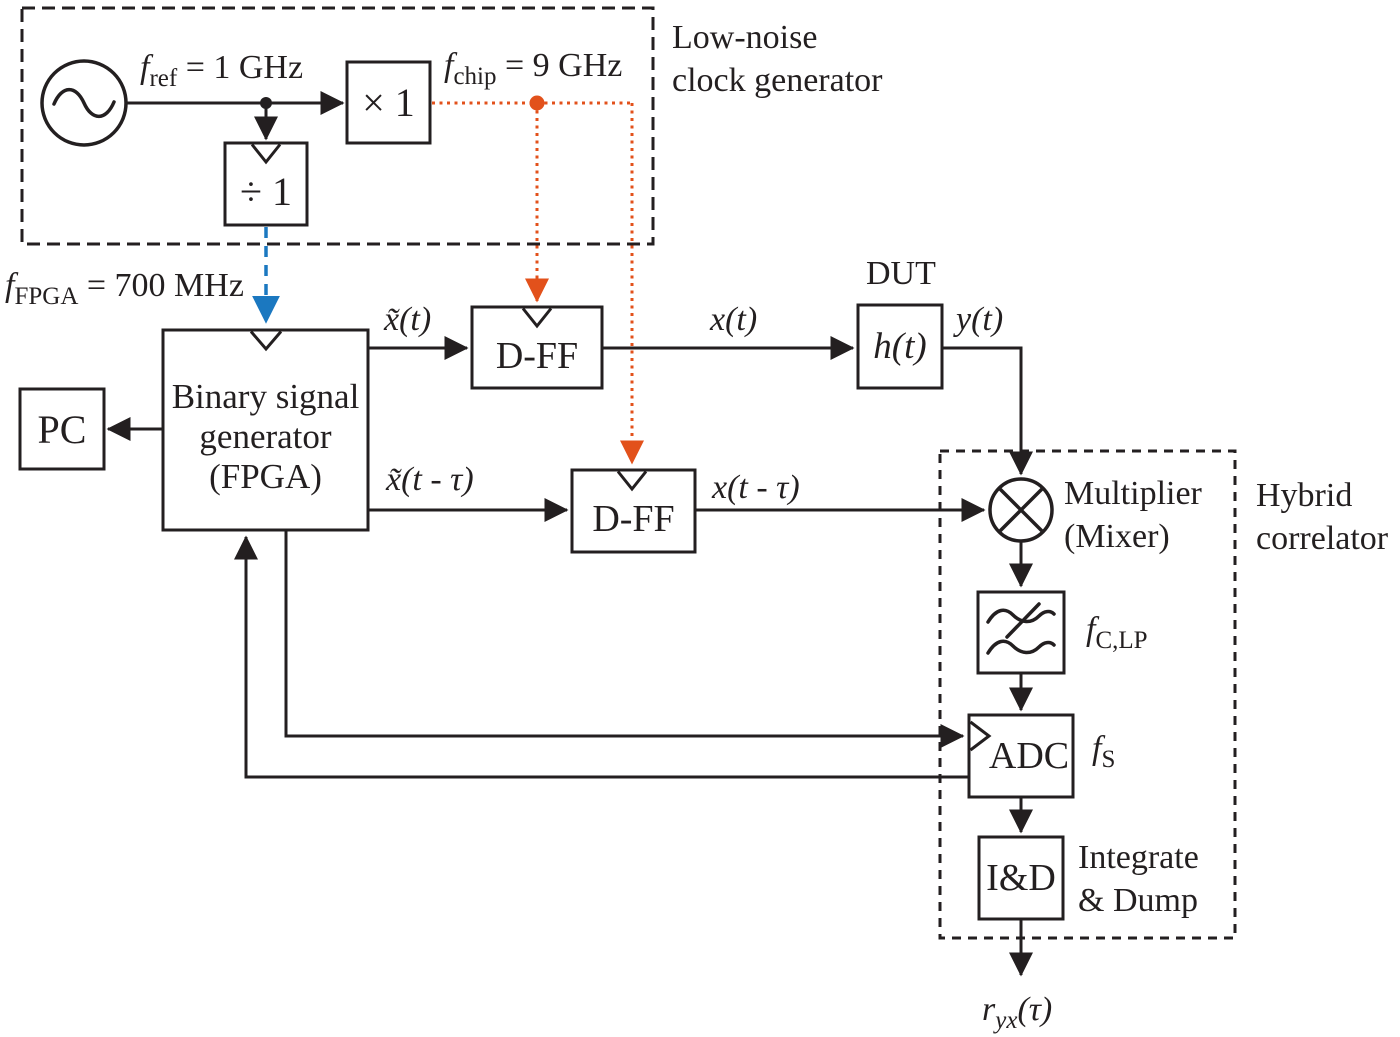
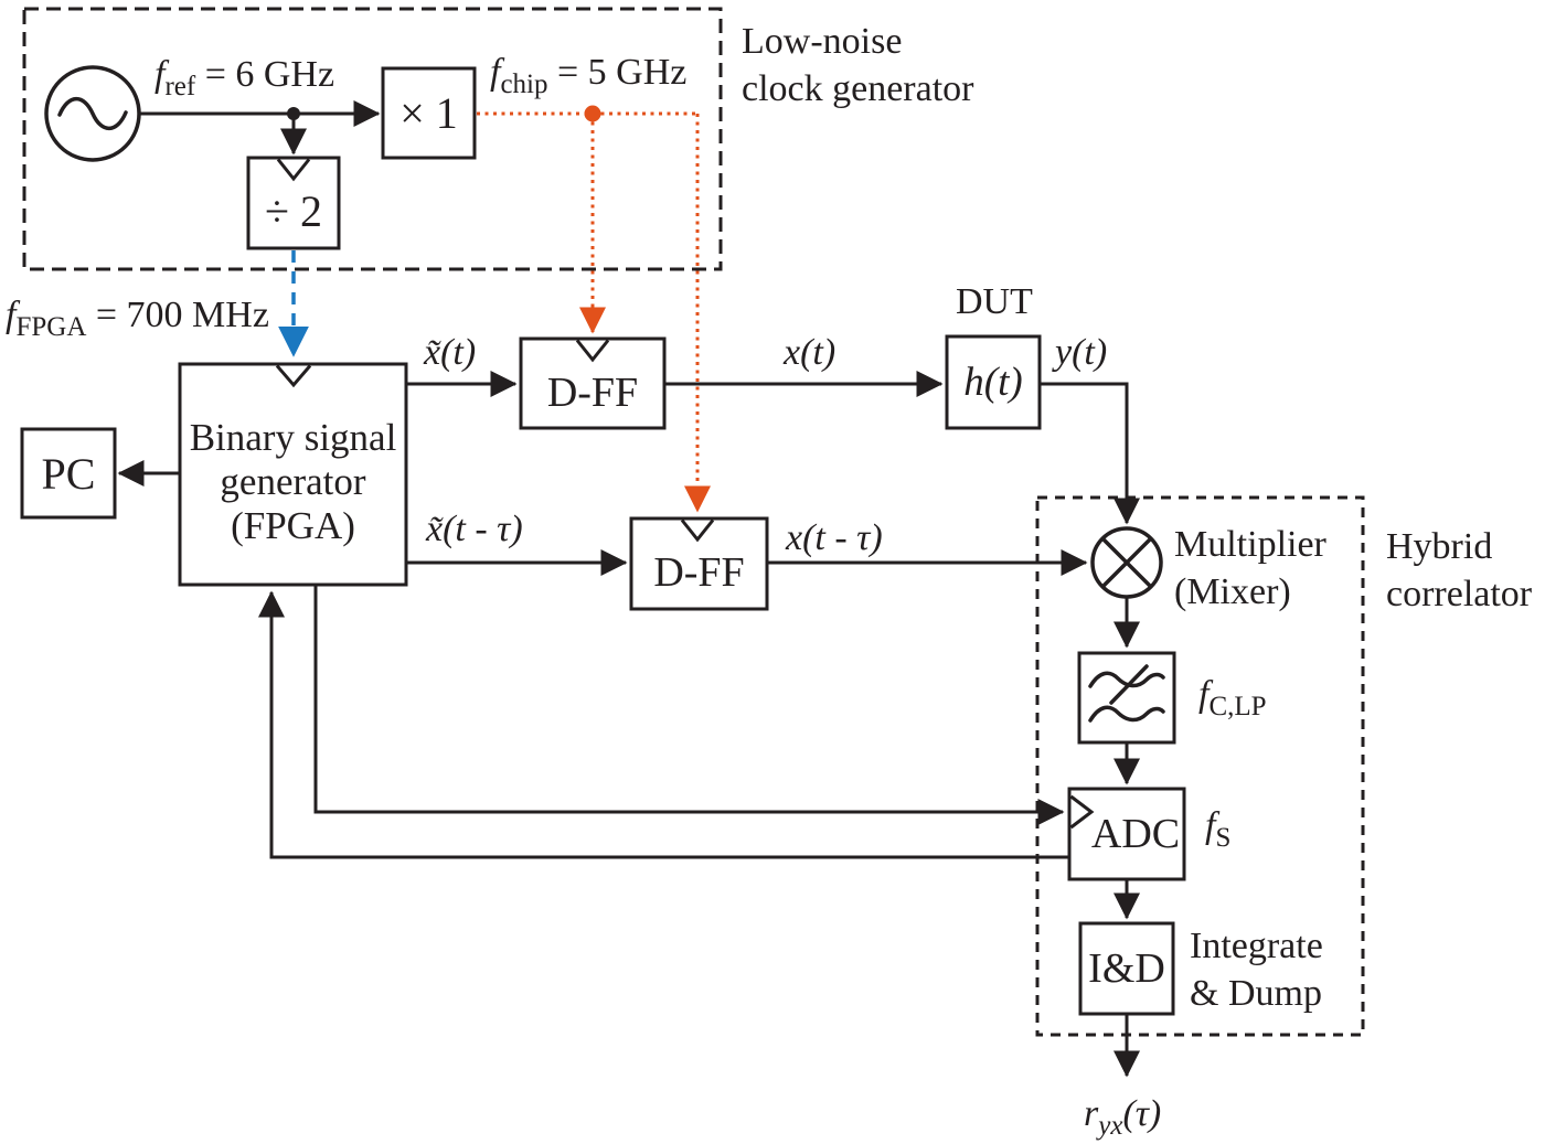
  × 1
- ÷ 1
+ ÷ 2
  PC
  Binary signal
  generator
  (FPGA)
  D-FF
  D-FF
  h(t)
  ADC
  I&D
- fref = 1 GHz
+ fref = 6 GHz
- fchip = 9 GHz
+ fchip = 5 GHz
  Low-noise
  clock generator
  fFPGA = 700 MHz
  x̃(t)
  x(t)
  DUT
  y(t)
  x̃(t - τ)
  x(t - τ)
  Multiplier
  (Mixer)
  Hybrid
  correlator
  fC,LP
  fS
  Integrate
  & Dump
  ryx(τ)
